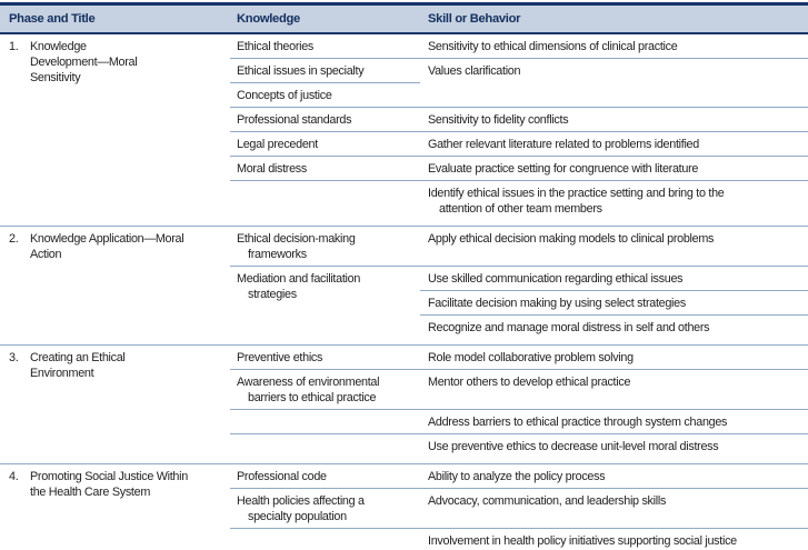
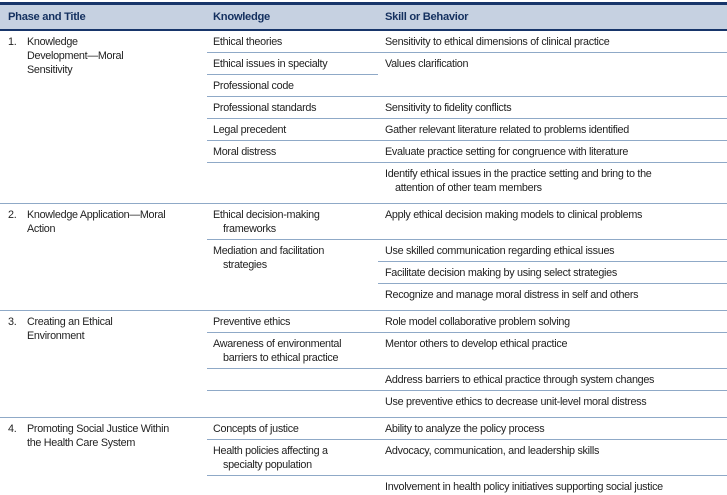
  Phase and Title
  Knowledge
  Skill or Behavior
  1.
  Knowledge
  Development—Moral
  Sensitivity
  Ethical theories
  Ethical issues in specialty
- Concepts of justice
+ Professional code
  Professional standards
  Legal precedent
  Moral distress
  Sensitivity to ethical dimensions of clinical practice
  Values clarification
  Sensitivity to fidelity conflicts
  Gather relevant literature related to problems identified
  Evaluate practice setting for congruence with literature
  Identify ethical issues in the practice setting and bring to the
  attention of other team members
  2.
  Knowledge Application—Moral
  Action
  Ethical decision-making
  frameworks
  Mediation and facilitation
  strategies
  Apply ethical decision making models to clinical problems
  Use skilled communication regarding ethical issues
  Facilitate decision making by using select strategies
  Recognize and manage moral distress in self and others
  3.
  Creating an Ethical
  Environment
  Preventive ethics
  Awareness of environmental
  barriers to ethical practice
  Role model collaborative problem solving
  Mentor others to develop ethical practice
  Address barriers to ethical practice through system changes
  Use preventive ethics to decrease unit-level moral distress
  4.
  Promoting Social Justice Within
  the Health Care System
- Professional code
+ Concepts of justice
  Health policies affecting a
  specialty population
  Ability to analyze the policy process
  Advocacy, communication, and leadership skills
  Involvement in health policy initiatives supporting social justice
